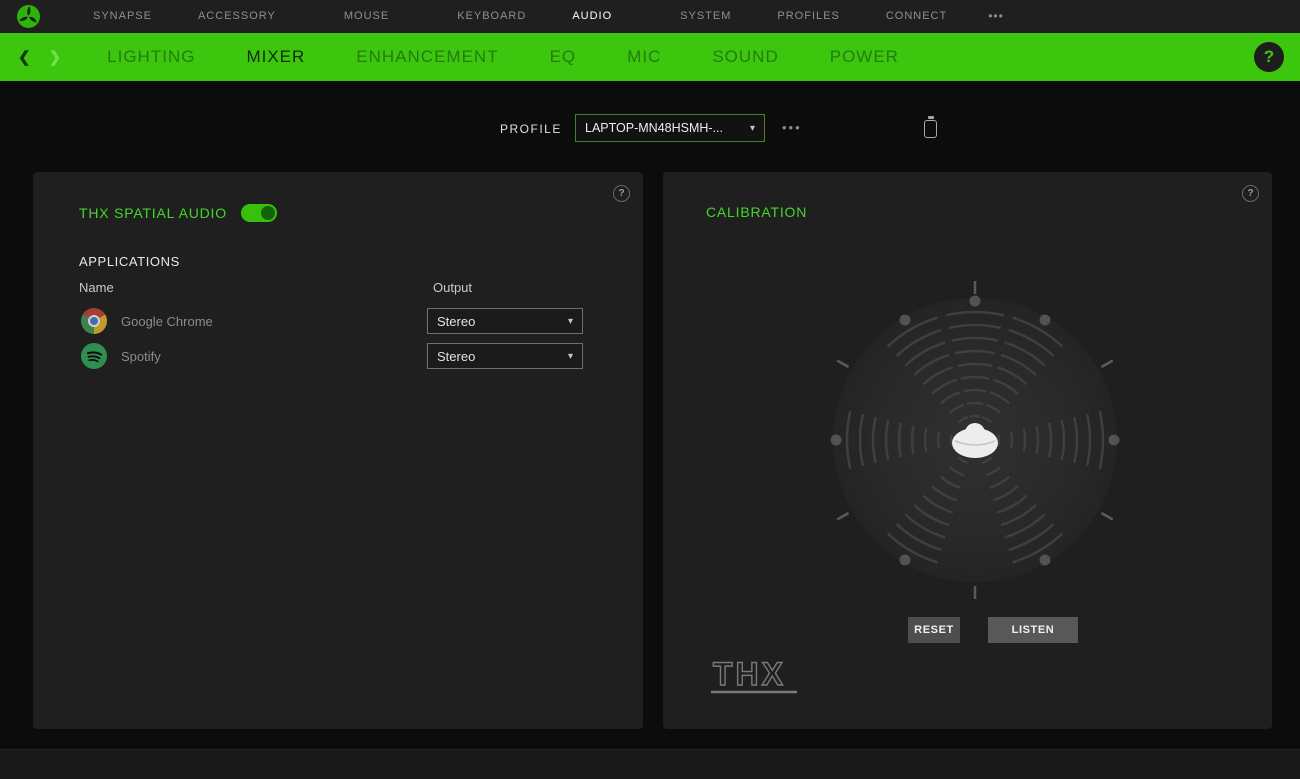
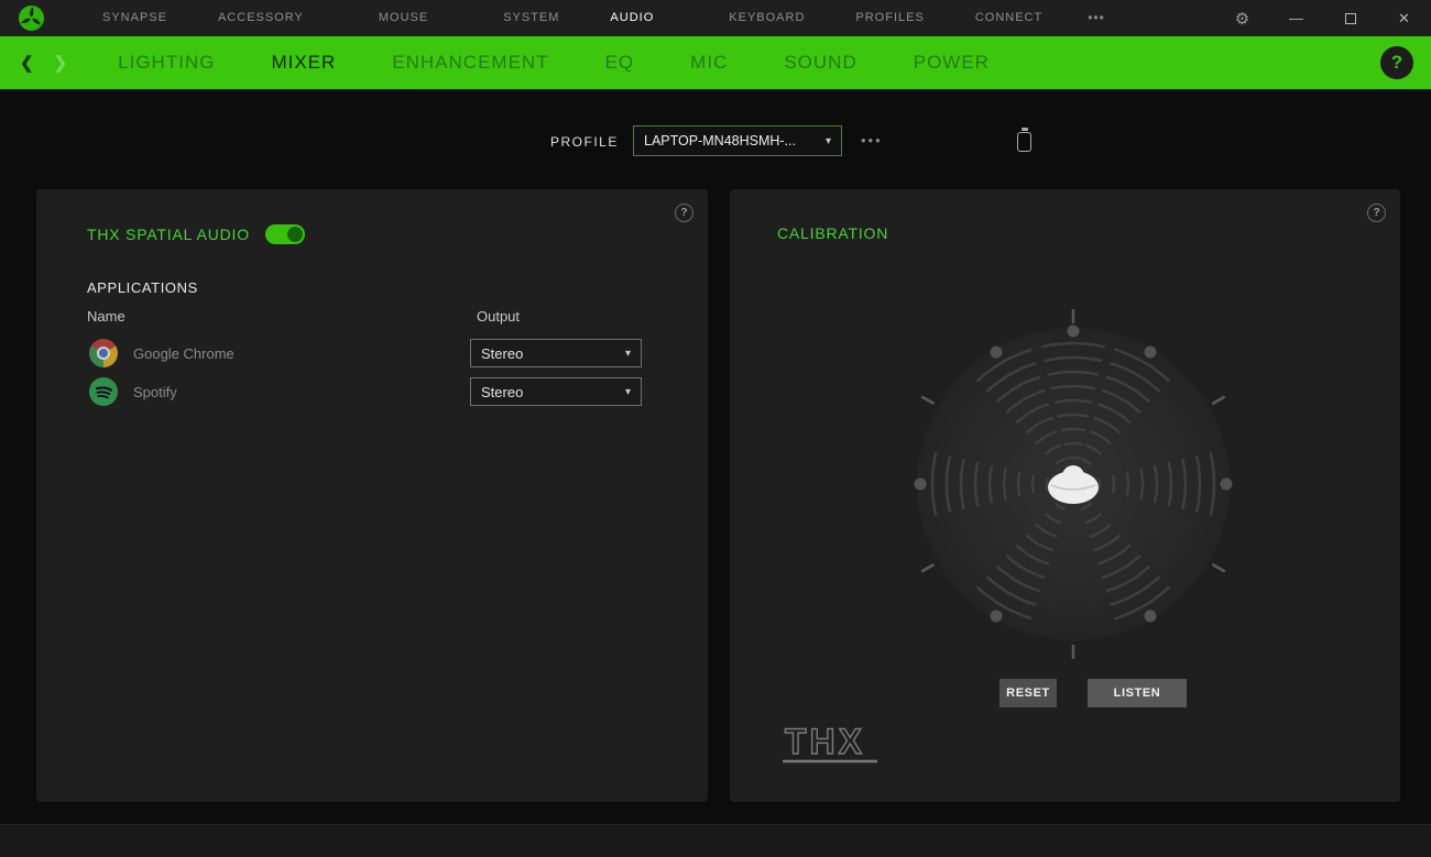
  SYNAPSE
  ACCESSORY
  MOUSE
- KEYBOARD
+ SYSTEM
  AUDIO
- SYSTEM
+ KEYBOARD
  PROFILES
  CONNECT
  •••
+ ⚙
+ —
+ ✕
  ❮
  ❯
  LIGHTING
  MIXER
  ENHANCEMENT
  EQ
  MIC
  SOUND
  POWER
  ?
  PROFILE
  LAPTOP-MN48HSMH-...
  ▾
  •••
  ?
  THX SPATIAL AUDIO
  APPLICATIONS
  Name
  Output
  Google Chrome
  Stereo
  ▾
  Spotify
  Stereo
  ▾
  ?
  CALIBRATION
  RESET
  LISTEN
  THX
